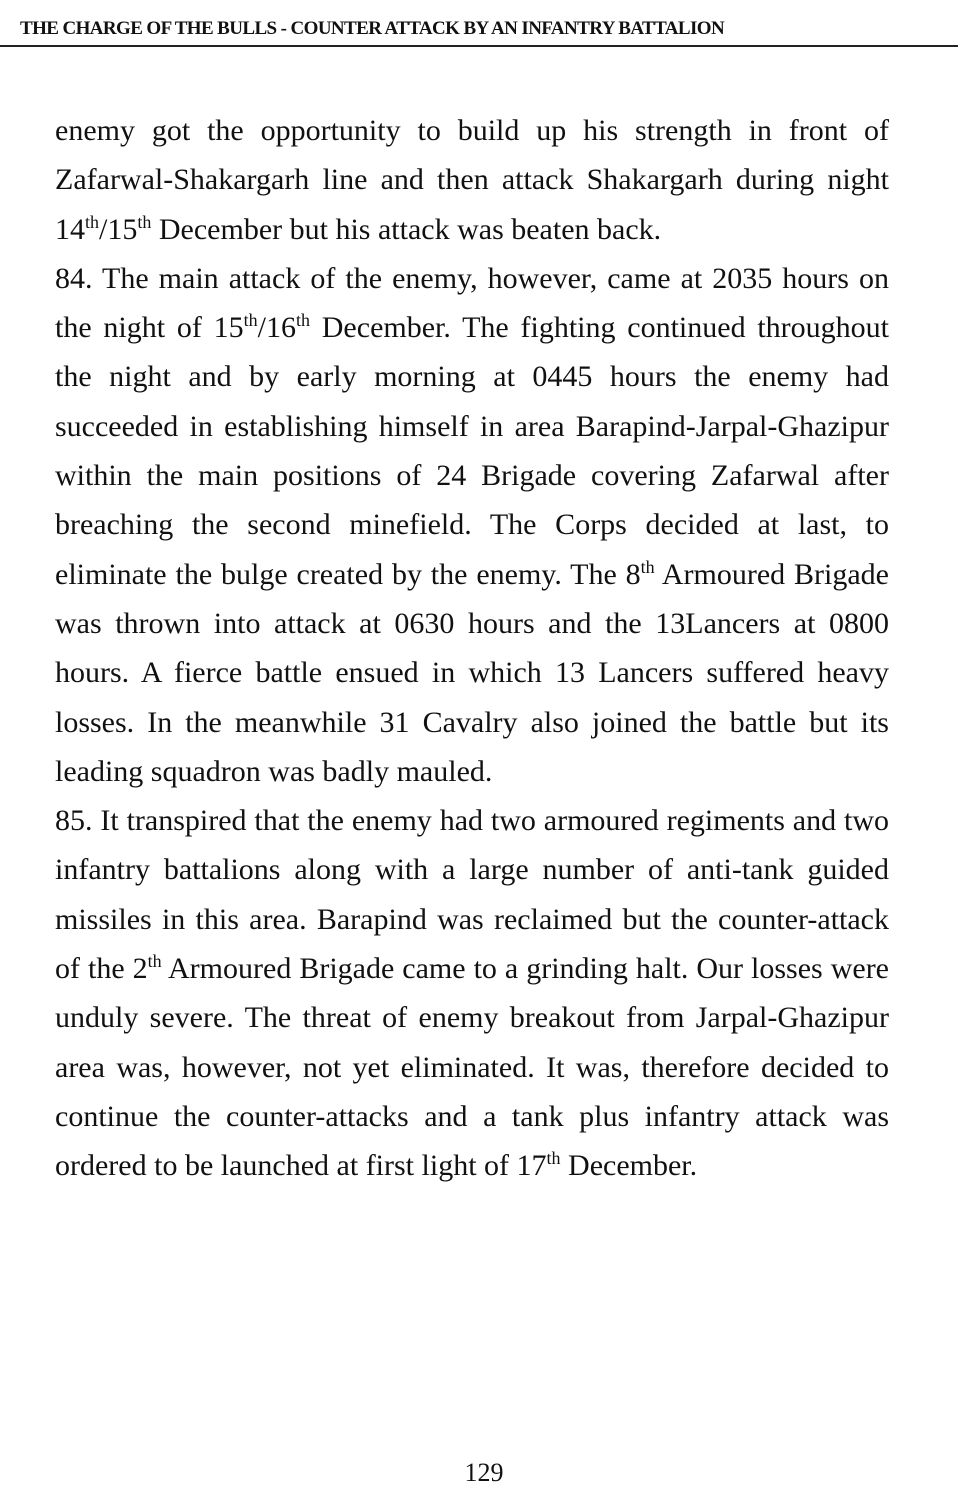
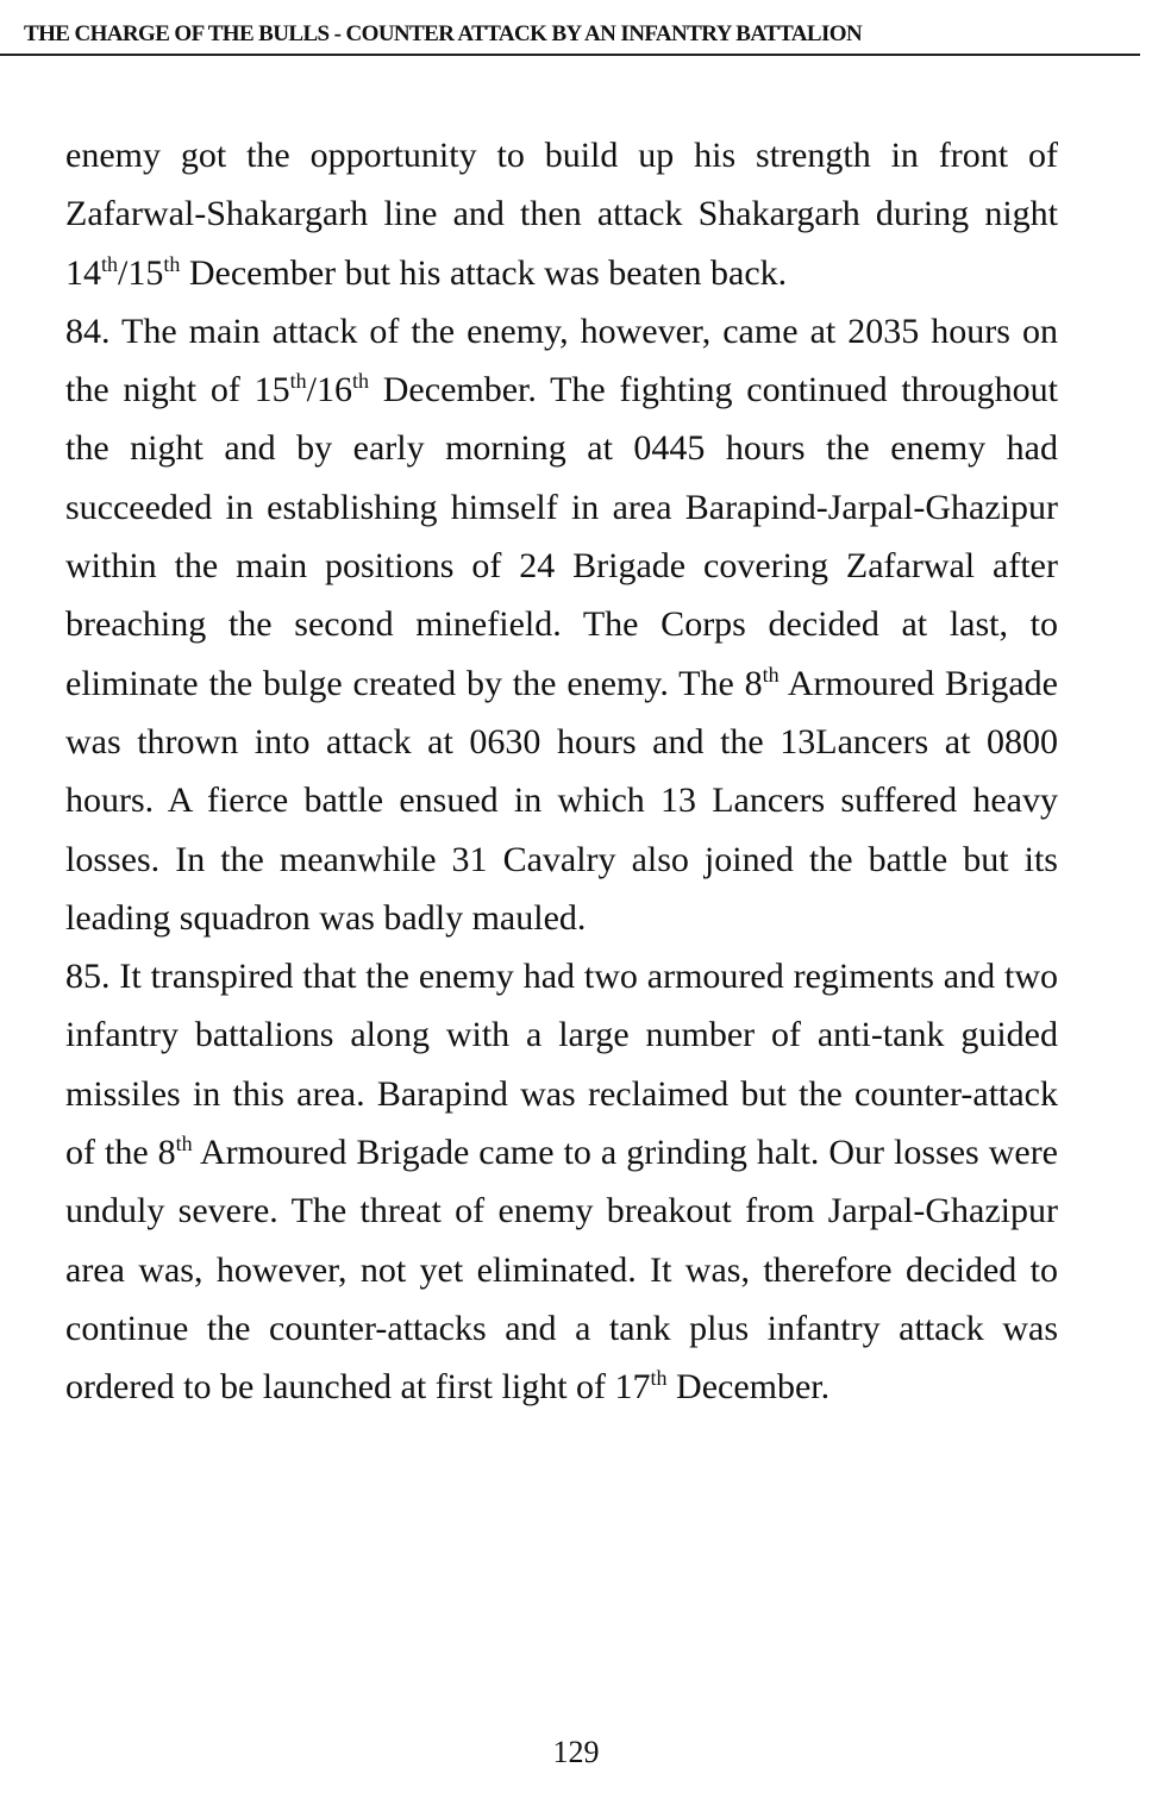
  THE CHARGE OF THE BULLS - COUNTER ATTACK BY AN INFANTRY BATTALION
  enemy got the opportunity to build up his strength in front of Zafarwal-Shakargarh line and then attack Shakargarh during night 14th/15th December but his attack was beaten back.
  84. The main attack of the enemy, however, came at 2035 hours on the night of 15th/16th December. The fighting continued throughout the night and by early morning at 0445 hours the enemy had succeeded in establishing himself in area Barapind-Jarpal-Ghazipur within the main positions of 24 Brigade covering Zafarwal after breaching the second minefield. The Corps decided at last, to eliminate the bulge created by the enemy. The 8th Armoured Brigade was thrown into attack at 0630 hours and the 13Lancers at 0800 hours. A fierce battle ensued in which 13 Lancers suffered heavy losses. In the meanwhile 31 Cavalry also joined the battle but its leading squadron was badly mauled.
- 85. It transpired that the enemy had two armoured regiments and two infantry battalions along with a large number of anti-tank guided missiles in this area. Barapind was reclaimed but the counter-attack of the 2th Armoured Brigade came to a grinding halt. Our losses were unduly severe. The threat of enemy breakout from Jarpal-Ghazipur area was, however, not yet eliminated. It was, therefore decided to continue the counter-attacks and a tank plus infantry attack was ordered to be launched at first light of 17th December.
+ 85. It transpired that the enemy had two armoured regiments and two infantry battalions along with a large number of anti-tank guided missiles in this area. Barapind was reclaimed but the counter-attack of the 8th Armoured Brigade came to a grinding halt. Our losses were unduly severe. The threat of enemy breakout from Jarpal-Ghazipur area was, however, not yet eliminated. It was, therefore decided to continue the counter-attacks and a tank plus infantry attack was ordered to be launched at first light of 17th December.
  129
